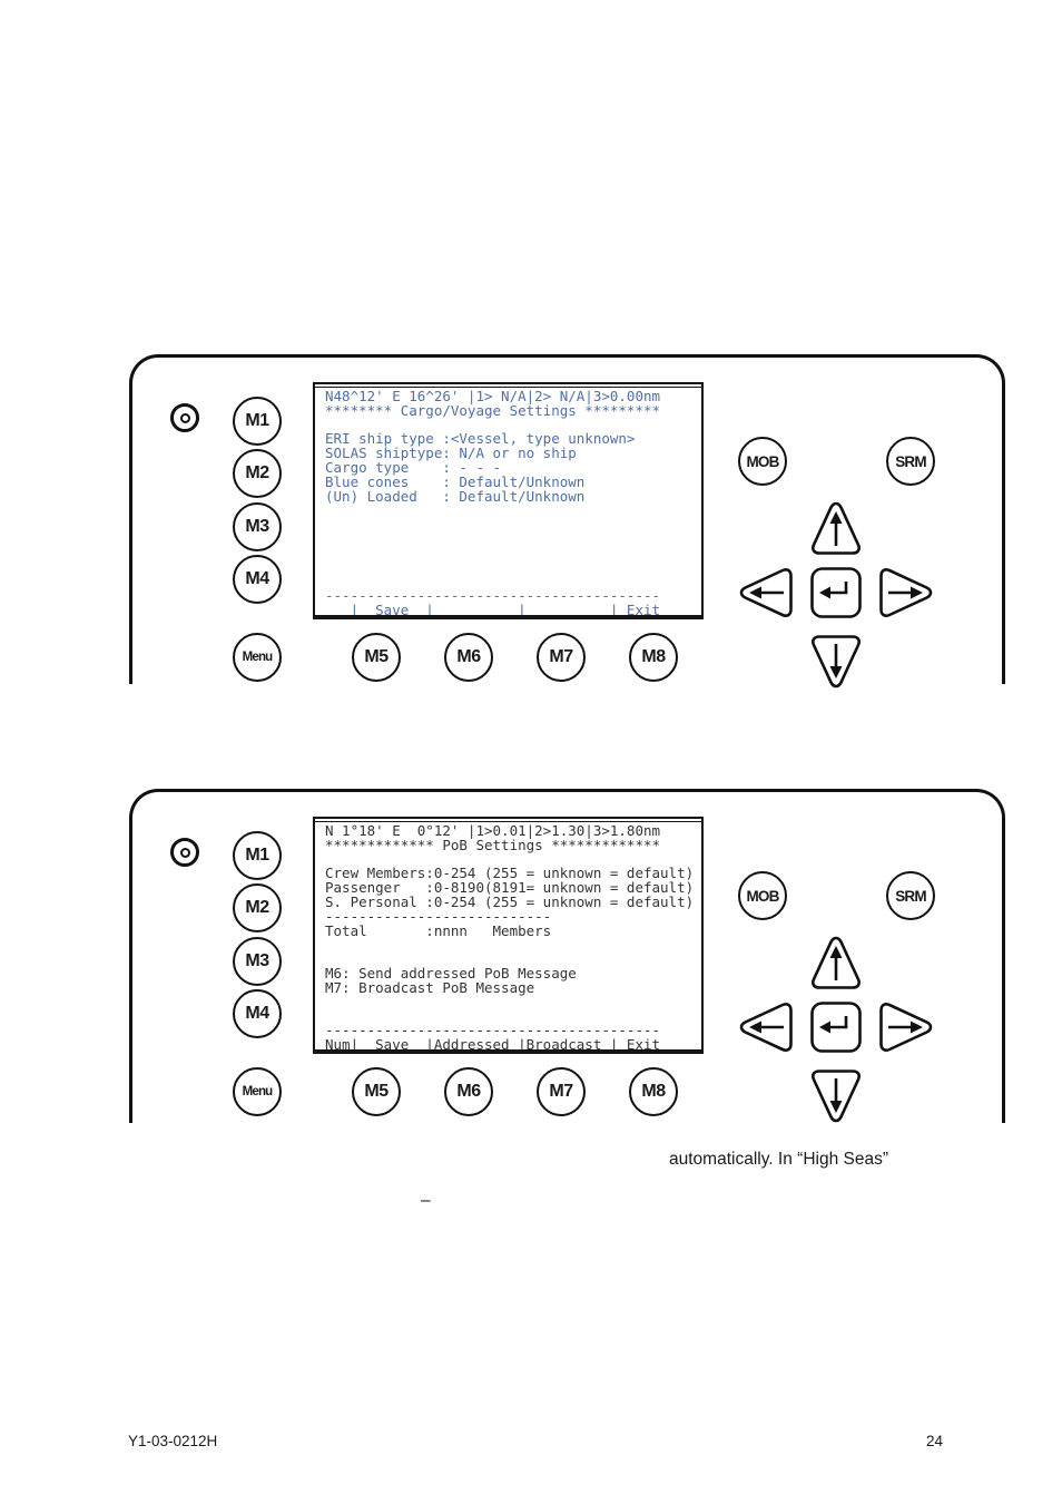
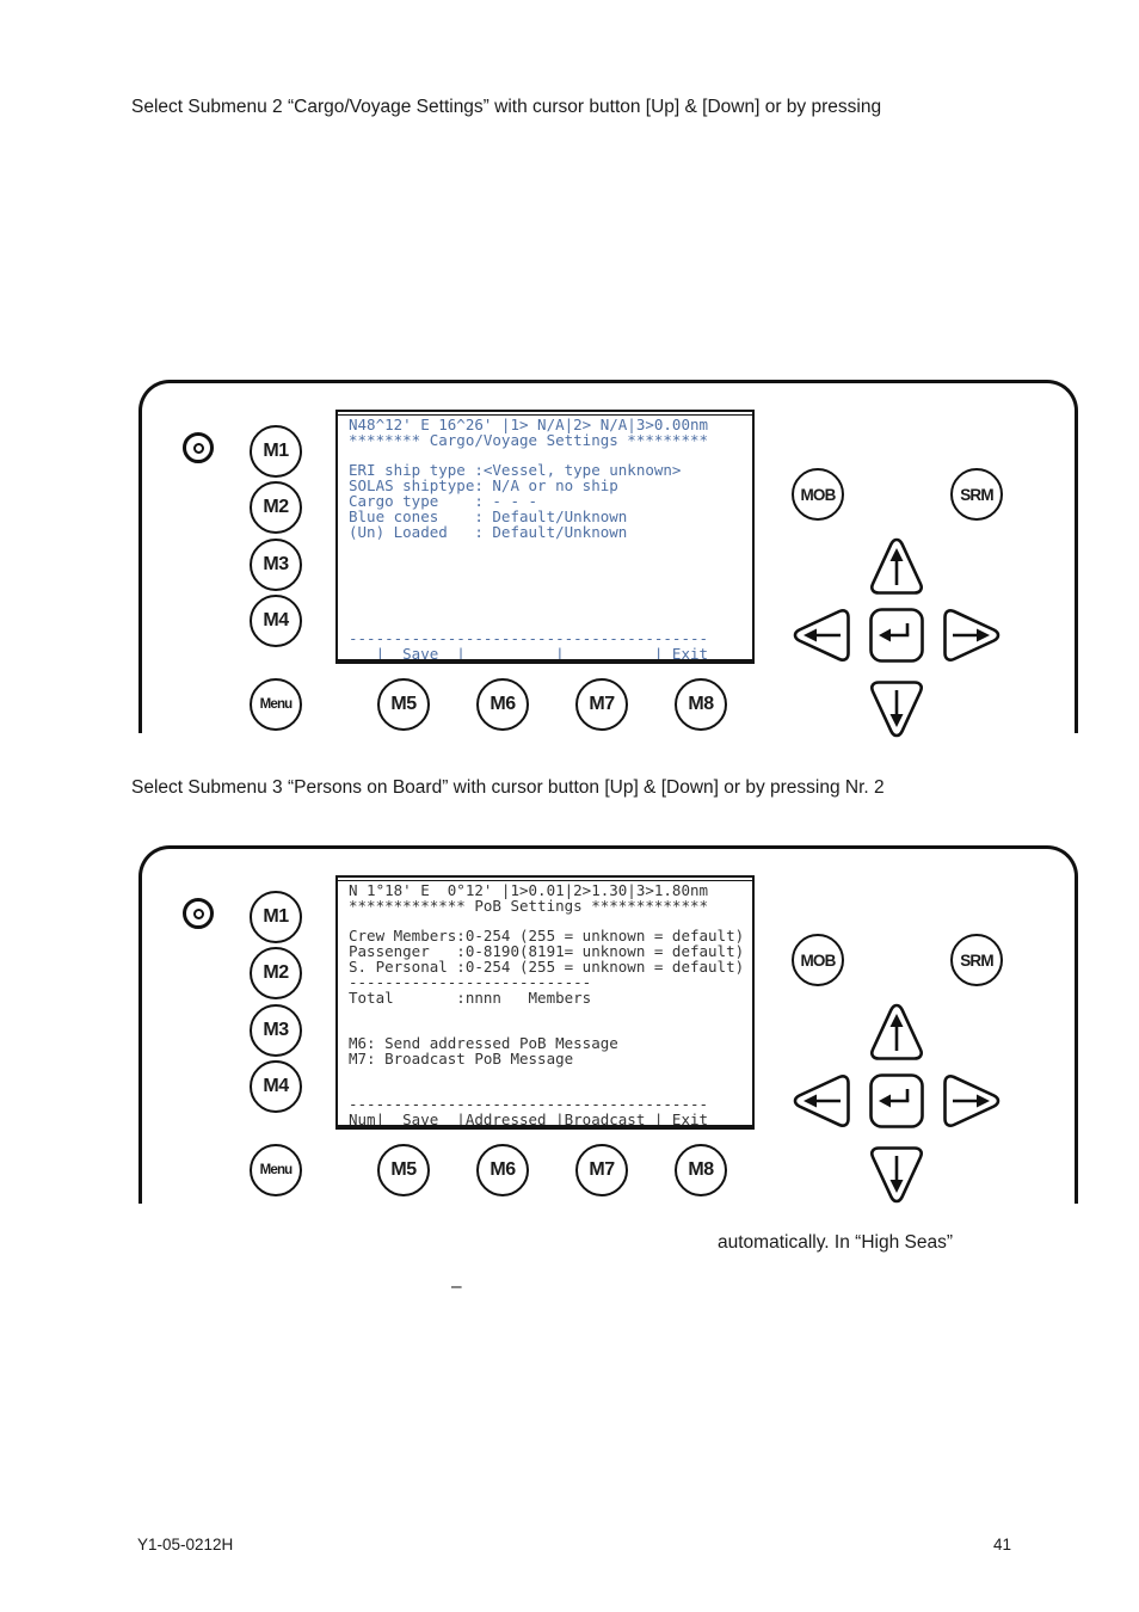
+ Select Submenu 2 “Cargo/Voyage Settings” with cursor button [Up] & [Down] or by pressing
  M1
  M2
  M3
  M4
  N48^12' E 16^26' |1> N/A|2> N/A|3>0.00nm
  ******** Cargo/Voyage Settings *********
  ERI ship type :<Vessel, type unknown>
  SOLAS shiptype: N/A or no ship
  Cargo type : - - -
  Blue cones : Default/Unknown
  (Un) Loaded : Default/Unknown
  ----------------------------------------
  | Save | | | Exit
  MOB
  SRM
  Menu
  M5
  M6
  M7
  M8
+ Select Submenu 3 “Persons on Board” with cursor button [Up] & [Down] or by pressing Nr. 2
  M1
  M2
  M3
  M4
  N 1°18' E 0°12' |1>0.01|2>1.30|3>1.80nm
  ************* PoB Settings *************
  Crew Members:0-254 (255 = unknown = default)
  Passenger :0-8190(8191= unknown = default)
  S. Personal :0-254 (255 = unknown = default)
  ---------------------------
  Total :nnnn Members
  M6: Send addressed PoB Message
  M7: Broadcast PoB Message
  ----------------------------------------
  Num| Save |Addressed |Broadcast | Exit
  MOB
  SRM
  Menu
  M5
  M6
  M7
  M8
  automatically. In “High Seas”
  –
- Y1-03-0212H
+ Y1-05-0212H
- 24
+ 41
